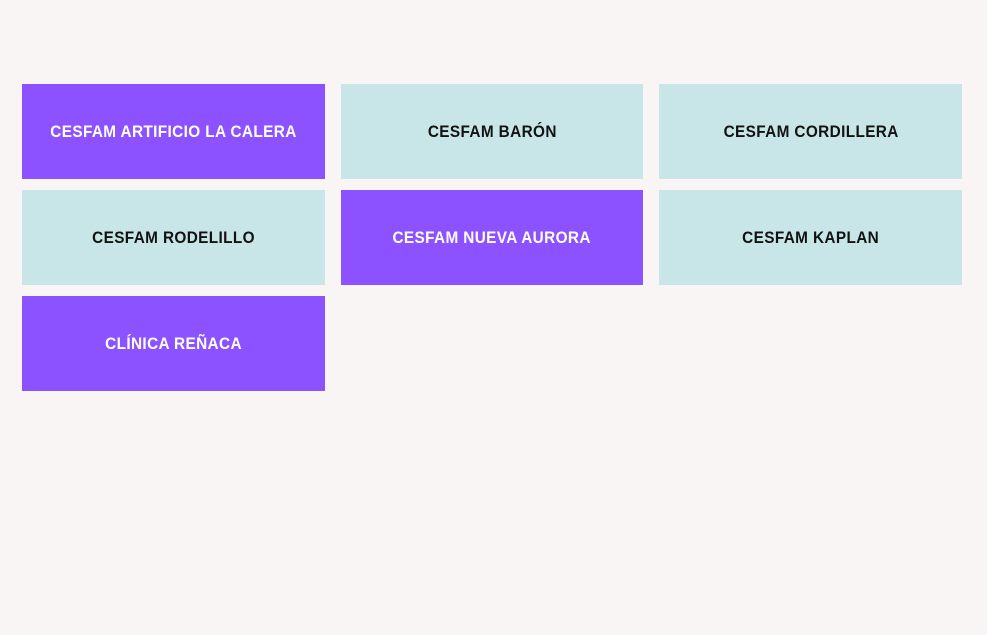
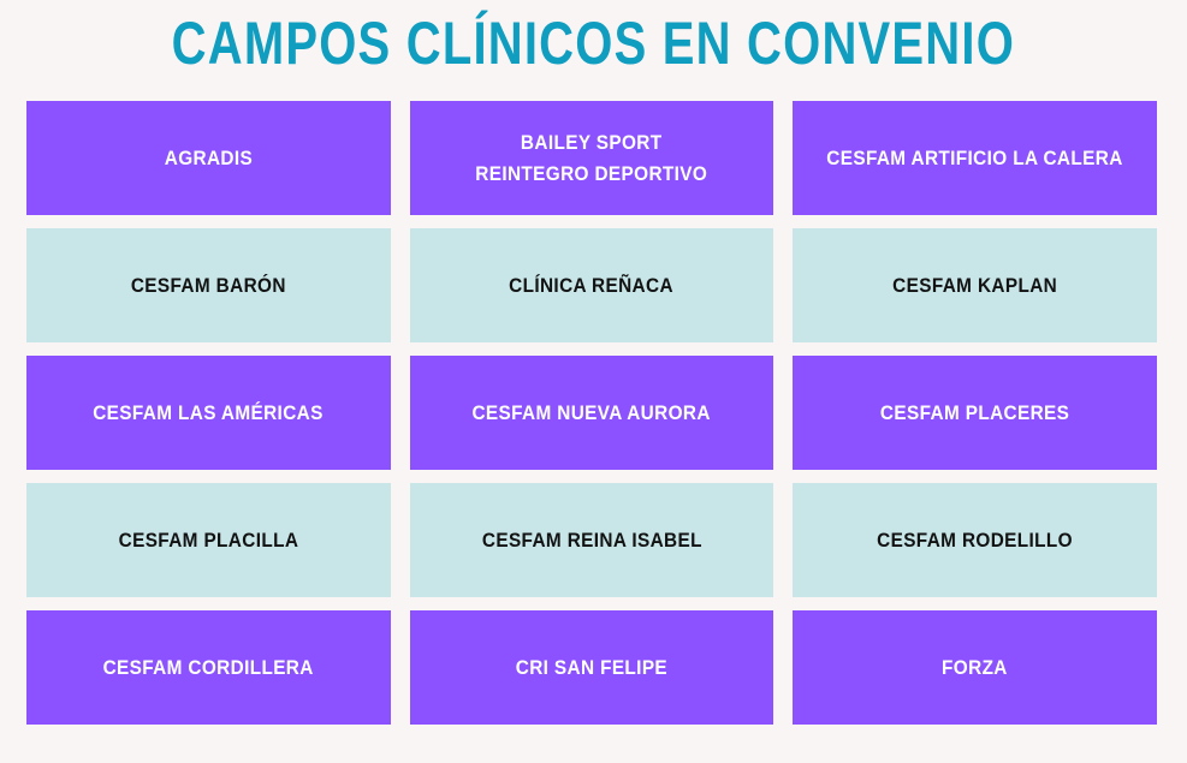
+ CAMPOS CLÍNICOS EN CONVENIO
+ AGRADIS
+ BAILEY SPORT
+ REINTEGRO DEPORTIVO
  CESFAM ARTIFICIO LA CALERA
  CESFAM BARÓN
- CESFAM CORDILLERA
+ CLÍNICA REÑACA
- CESFAM RODELILLO
+ CESFAM KAPLAN
+ CESFAM LAS AMÉRICAS
  CESFAM NUEVA AURORA
+ CESFAM PLACERES
+ CESFAM PLACILLA
+ CESFAM REINA ISABEL
- CESFAM KAPLAN
+ CESFAM RODELILLO
- CLÍNICA REÑACA
+ CESFAM CORDILLERA
+ CRI SAN FELIPE
+ FORZA
